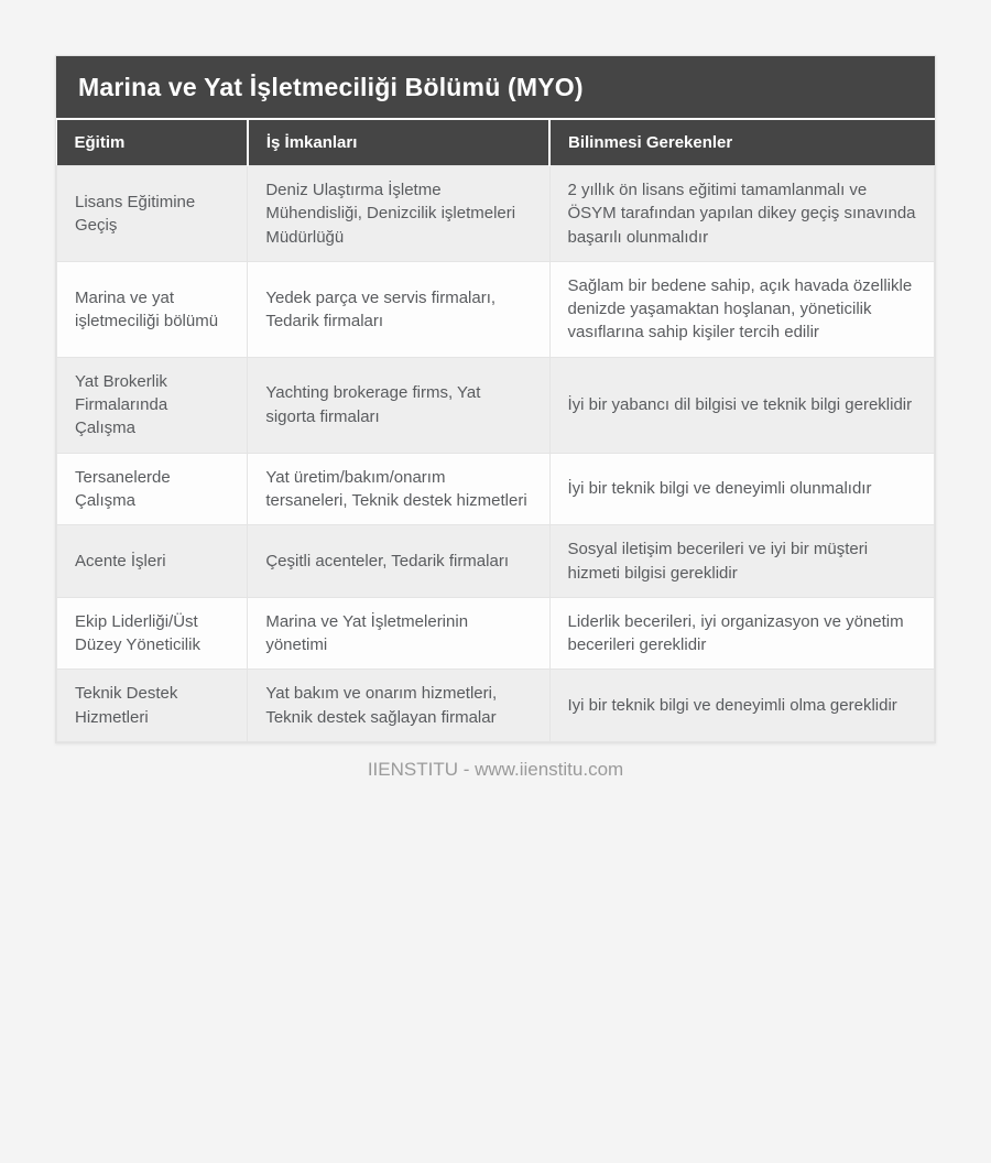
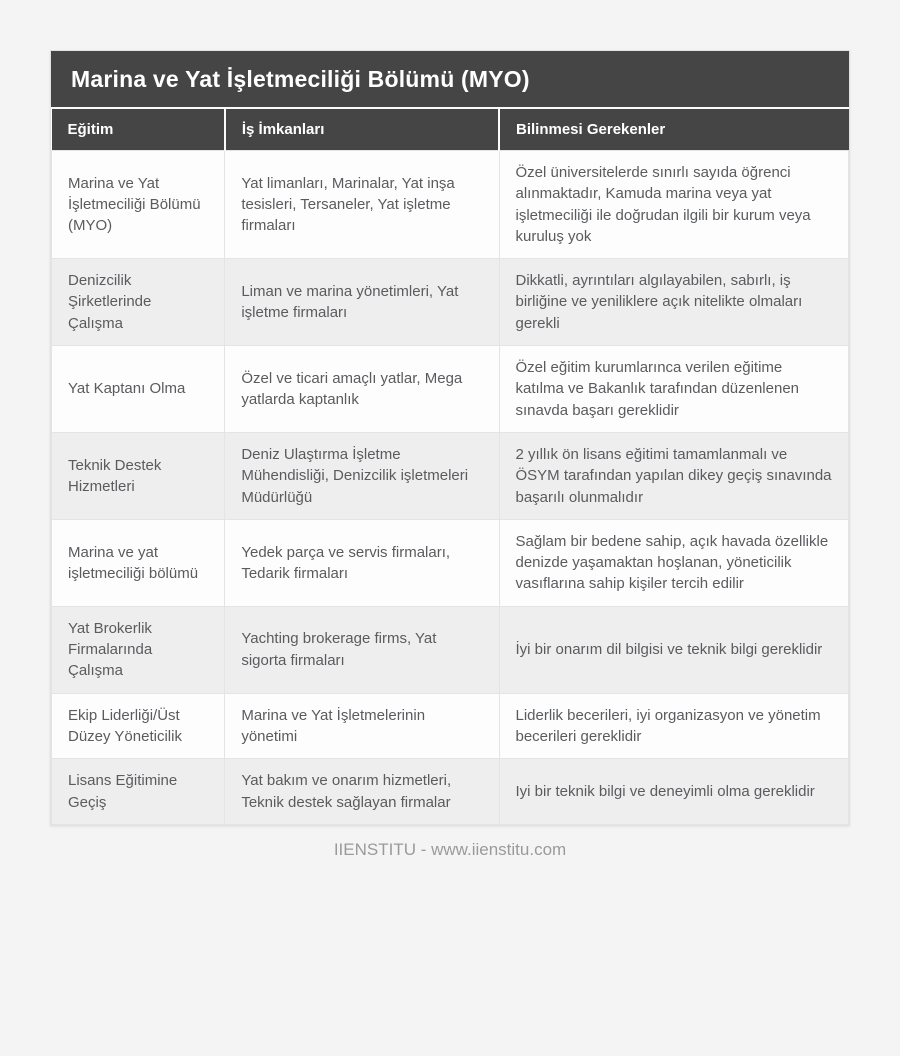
  Marina ve Yat İşletmeciliği Bölümü (MYO)
  Eğitim	İş İmkanları	Bilinmesi Gerekenler
+ Marina ve Yat İşletmeciliği Bölümü (MYO)	Yat limanları, Marinalar, Yat inşa tesisleri, Tersaneler, Yat işletme firmaları	Özel üniversitelerde sınırlı sayıda öğrenci alınmaktadır, Kamuda marina veya yat işletmeciliği ile doğrudan ilgili bir kurum veya kuruluş yok
+ Denizcilik Şirketlerinde Çalışma	Liman ve marina yönetimleri, Yat işletme firmaları	Dikkatli, ayrıntıları algılayabilen, sabırlı, iş birliğine ve yeniliklere açık nitelikte olmaları gerekli
+ Yat Kaptanı Olma	Özel ve ticari amaçlı yatlar, Mega yatlarda kaptanlık	Özel eğitim kurumlarınca verilen eğitime katılma ve Bakanlık tarafından düzenlenen sınavda başarı gereklidir
- Lisans Eğitimine Geçiş	Deniz Ulaştırma İşletme Mühendisliği, Denizcilik işletmeleri Müdürlüğü	2 yıllık ön lisans eğitimi tamamlanmalı ve ÖSYM tarafından yapılan dikey geçiş sınavında başarılı olunmalıdır
+ Teknik Destek Hizmetleri	Deniz Ulaştırma İşletme Mühendisliği, Denizcilik işletmeleri Müdürlüğü	2 yıllık ön lisans eğitimi tamamlanmalı ve ÖSYM tarafından yapılan dikey geçiş sınavında başarılı olunmalıdır
  Marina ve yat işletmeciliği bölümü	Yedek parça ve servis firmaları, Tedarik firmaları	Sağlam bir bedene sahip, açık havada özellikle denizde yaşamaktan hoşlanan, yöneticilik vasıflarına sahip kişiler tercih edilir
- Yat Brokerlik Firmalarında Çalışma	Yachting brokerage firms, Yat sigorta firmaları	İyi bir yabancı dil bilgisi ve teknik bilgi gereklidir
+ Yat Brokerlik Firmalarında Çalışma	Yachting brokerage firms, Yat sigorta firmaları	İyi bir onarım dil bilgisi ve teknik bilgi gereklidir
- Tersanelerde Çalışma	Yat üretim/bakım/onarım tersaneleri, Teknik destek hizmetleri	İyi bir teknik bilgi ve deneyimli olunmalıdır
- Acente İşleri	Çeşitli acenteler, Tedarik firmaları	Sosyal iletişim becerileri ve iyi bir müşteri hizmeti bilgisi gereklidir
  Ekip Liderliği/Üst Düzey Yöneticilik	Marina ve Yat İşletmelerinin yönetimi	Liderlik becerileri, iyi organizasyon ve yönetim becerileri gereklidir
- Teknik Destek Hizmetleri	Yat bakım ve onarım hizmetleri, Teknik destek sağlayan firmalar	Iyi bir teknik bilgi ve deneyimli olma gereklidir
+ Lisans Eğitimine Geçiş	Yat bakım ve onarım hizmetleri, Teknik destek sağlayan firmalar	Iyi bir teknik bilgi ve deneyimli olma gereklidir
  IIENSTITU - www.iienstitu.com
